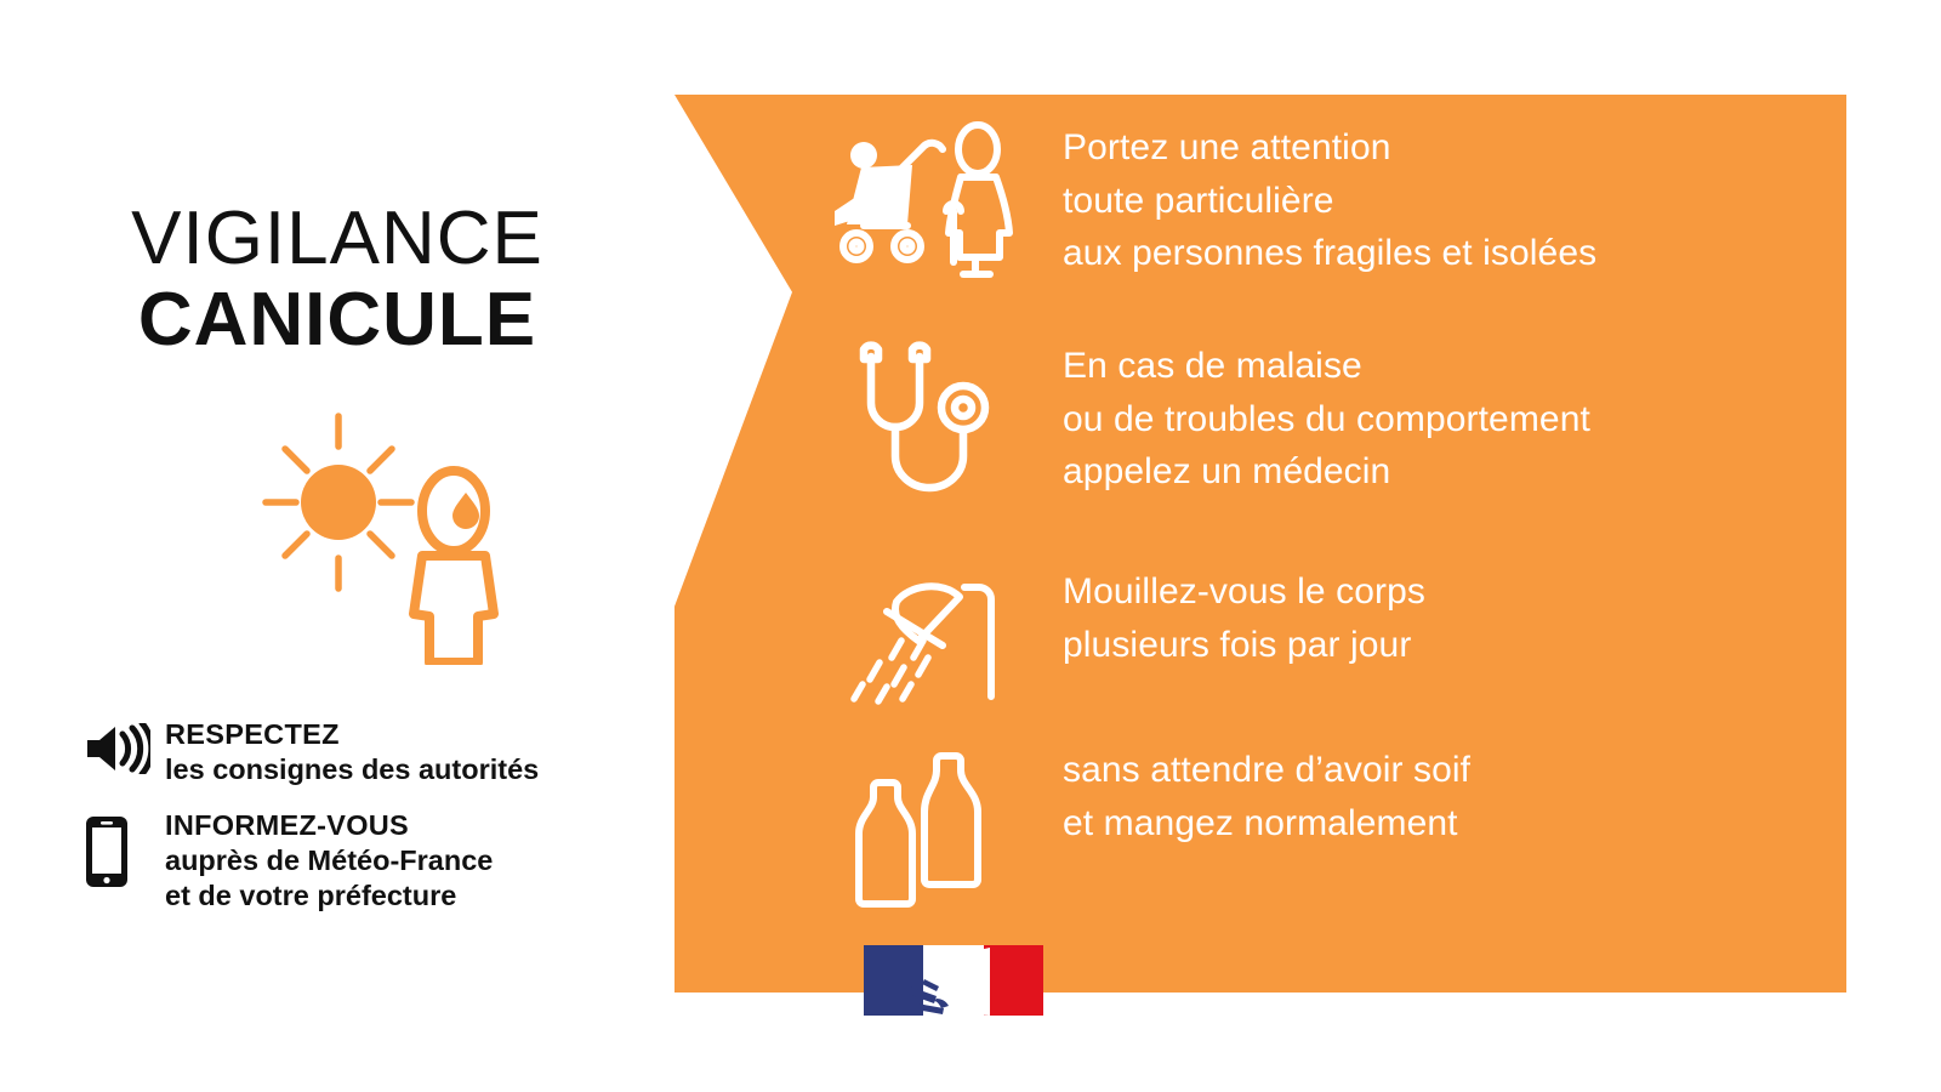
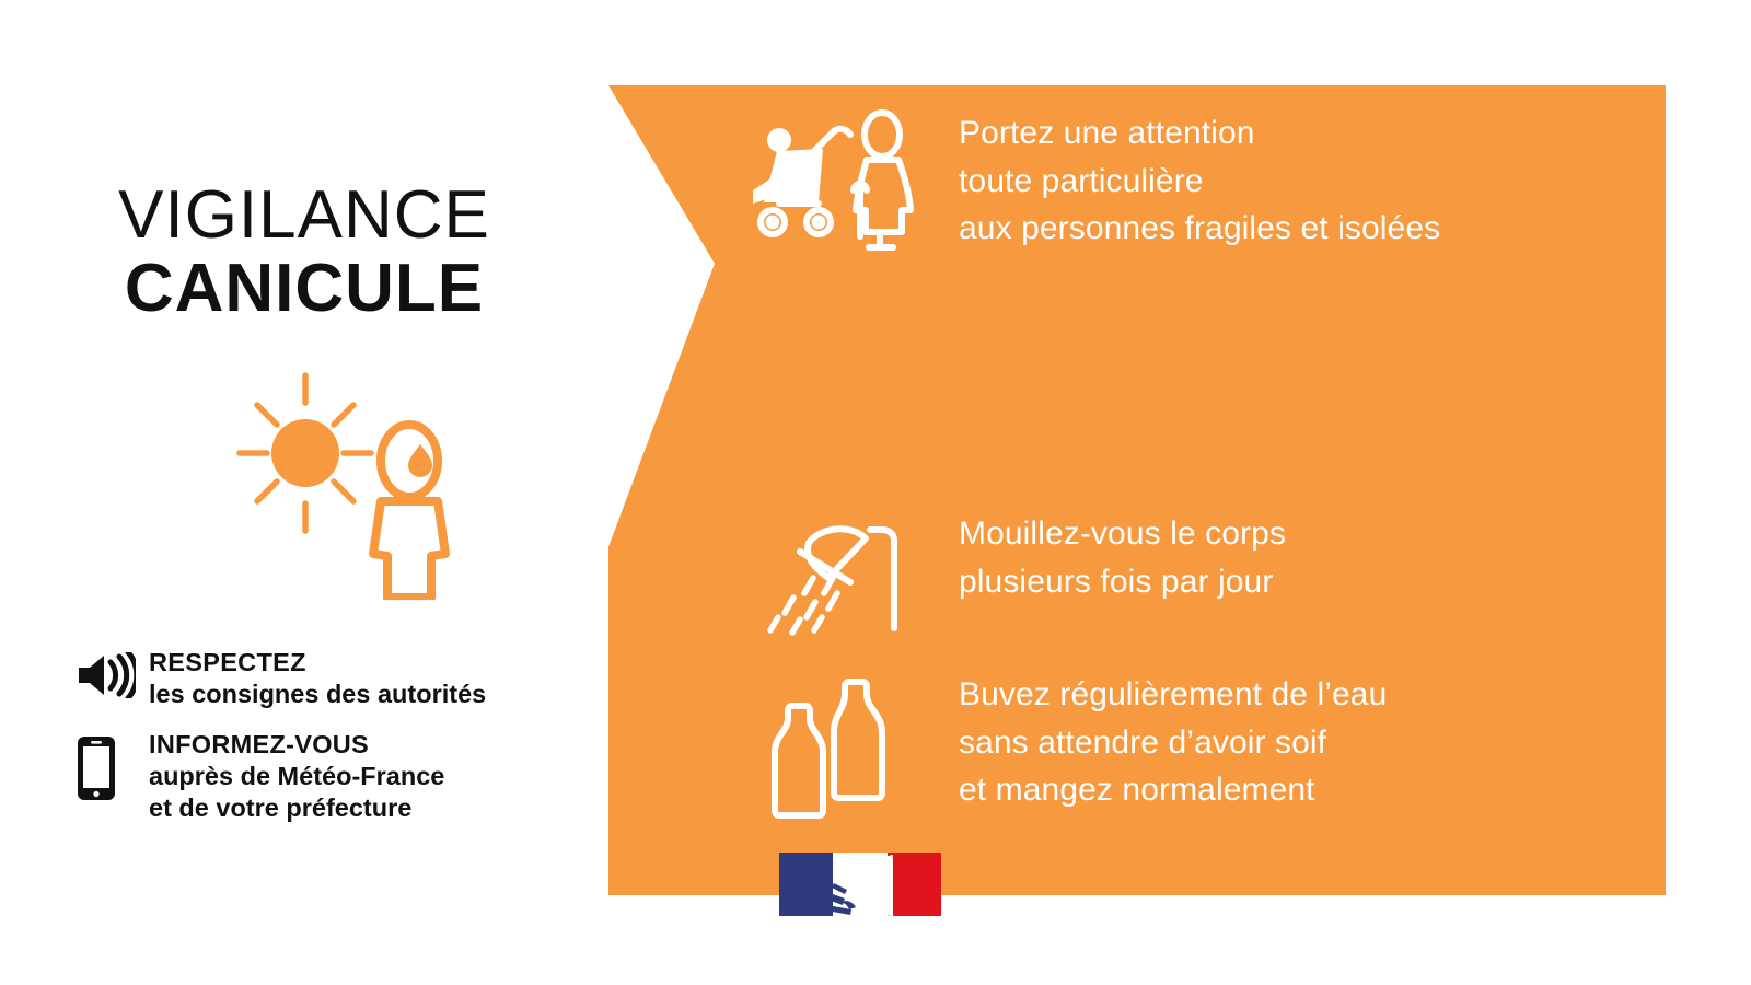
  VIGILANCE
  CANICULE
  RESPECTEZ
  les consignes des autorités
  INFORMEZ-VOUS
  auprès de Météo-France
  et de votre préfecture
  Portez une attention
  toute particulière
  aux personnes fragiles et isolées
- En cas de malaise
- ou de troubles du comportement
- appelez un médecin
  Mouillez-vous le corps
  plusieurs fois par jour
+ Buvez régulièrement de l’eau
  sans attendre d’avoir soif
  et mangez normalement
